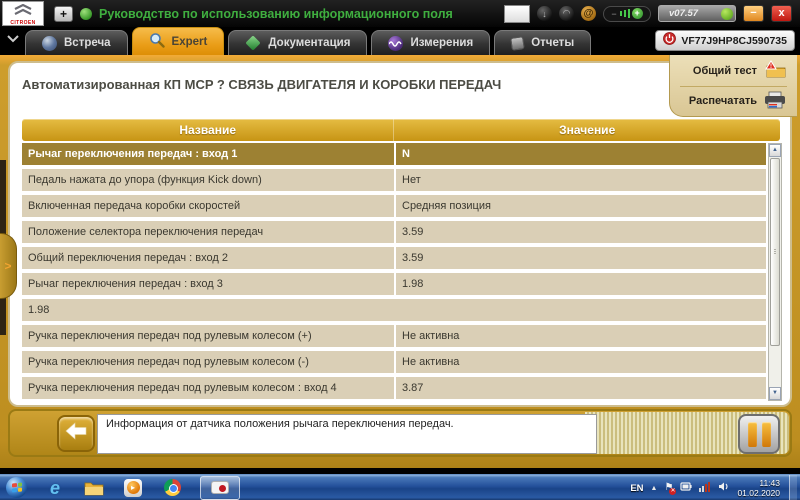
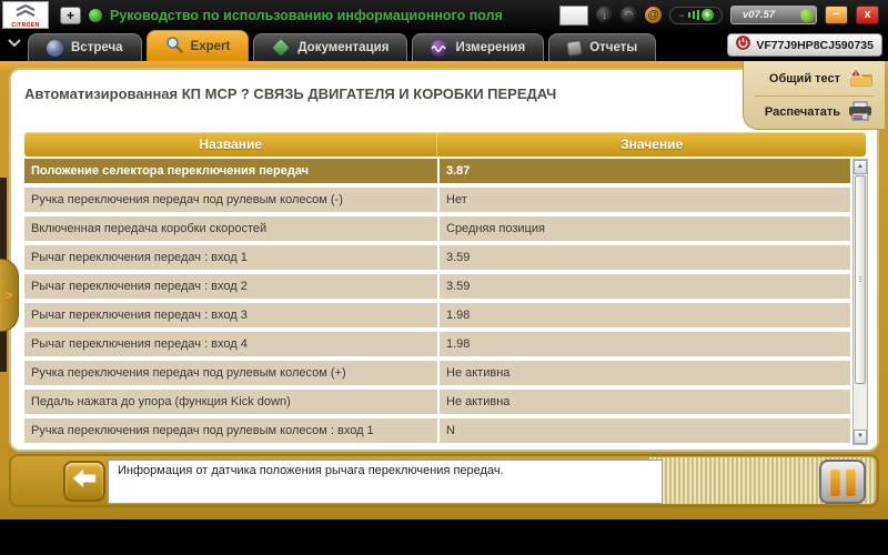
  +
  Руководство по использованию информационного поля
  ↓
  ◠
  @
  −
  +
  v07.57
  −
  x
  Встреча
  Expert
  Документация
  Измерения
  Отчеты
  VF77J9HP8CJ590735
  Автоматизированная КП MCP ? СВЯЗЬ ДВИГАТЕЛЯ И КОРОБКИ ПЕРЕДАЧ
  Название
  Значение
- Рычаг переключения передач : вход 1
+ Положение селектора переключения передач
- N
+ 3.87
- Педаль нажата до упора (функция Kick down)
+ Ручка переключения передач под рулевым колесом (-)
  Нет
  Включенная передача коробки скоростей
  Средняя позиция
- Положение селектора переключения передач
+ Рычаг переключения передач : вход 1
  3.59
- Общий переключения передач : вход 2
+ Рычаг переключения передач : вход 2
  3.59
  Рычаг переключения передач : вход 3
  1.98
+ Рычаг переключения передач : вход 4
  1.98
  Ручка переключения передач под рулевым колесом (+)
  Не активна
- Ручка переключения передач под рулевым колесом (-)
+ Педаль нажата до упора (функция Kick down)
  Не активна
- Ручка переключения передач под рулевым колесом : вход 4
+ Ручка переключения передач под рулевым колесом : вход 1
- 3.87
+ N
  Общий тест
  Распечатать
  >
  Информация от датчика положения рычага переключения передач.
- e
- ▸
- EN
- ⚑
- 11:43
- 01.02.2020
